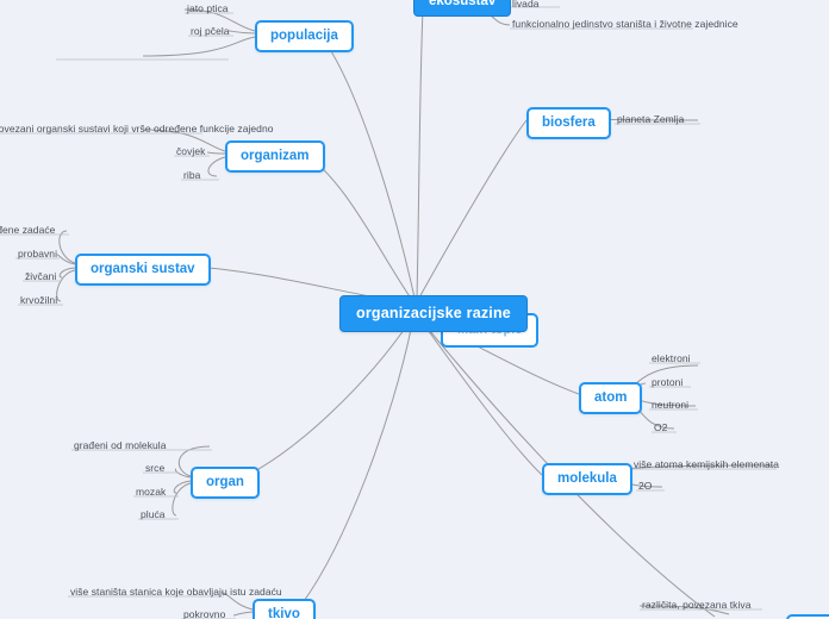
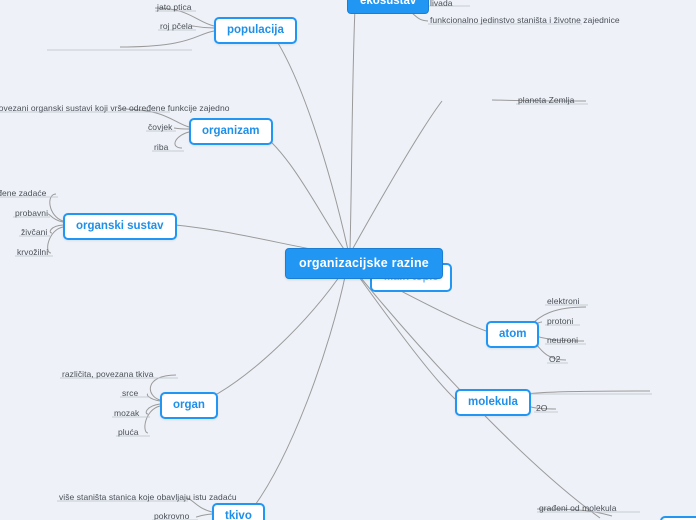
  ekosustav
  livada
  funkcionalno jedinstvo staništa i životne zajednice
  populacija
  jato ptica
  roj pčela
- biosfera
  planeta Zemlja
  organizam
  ovezani organski sustavi koji vrše određene funkcije zajedno
  čovjek
  riba
  organski sustav
  probavni
  živčani
  krvožilni
  atom
  elektroni
  protoni
  neutroni
  O2
  molekula
- više atoma kemijskih elemenata
  2O
  organ
- građeni od molekula
+ različita, povezana tkiva
  srce
  mozak
  pluća
  tkivo
  više staništa stanica koje obavljaju istu zadaću
  pokrovno
- različita, povezana tkiva
+ građeni od molekula
  organizacijske razine
